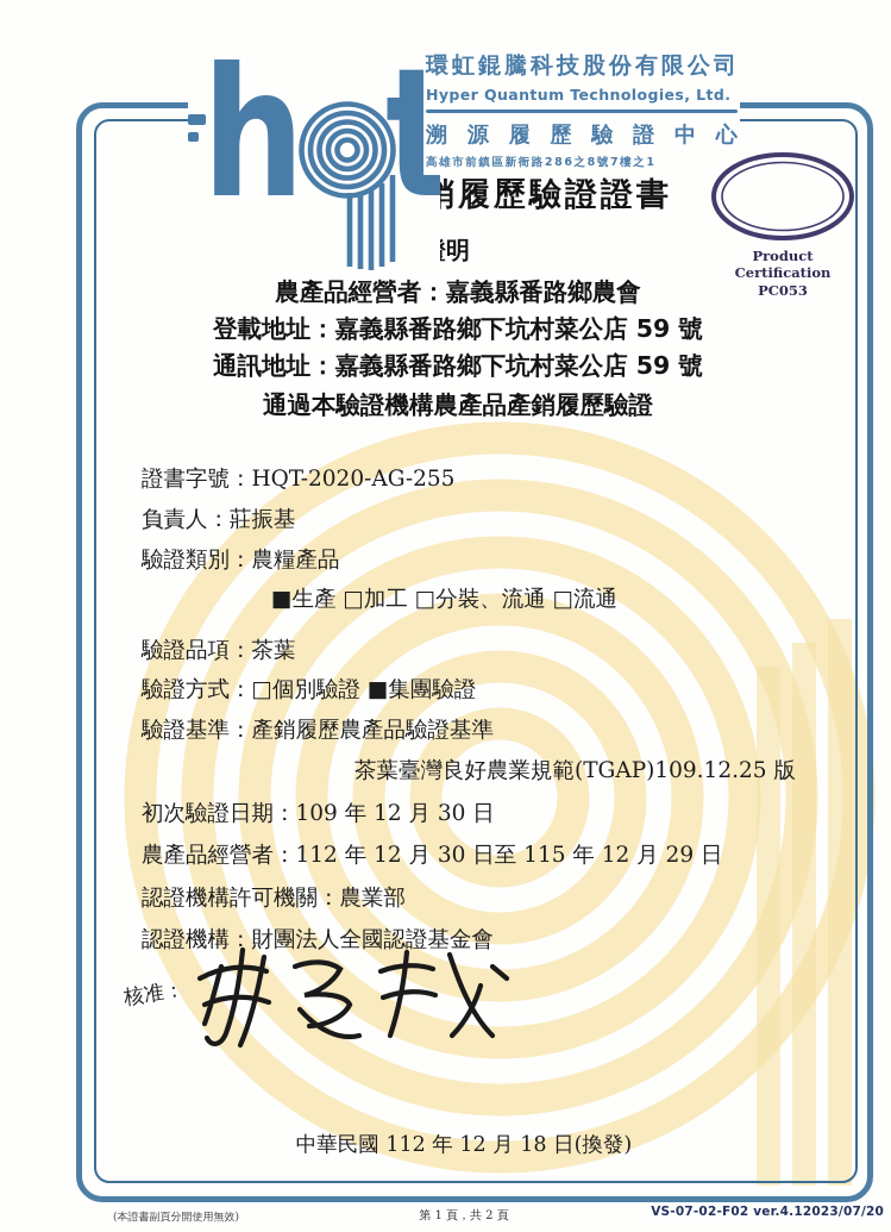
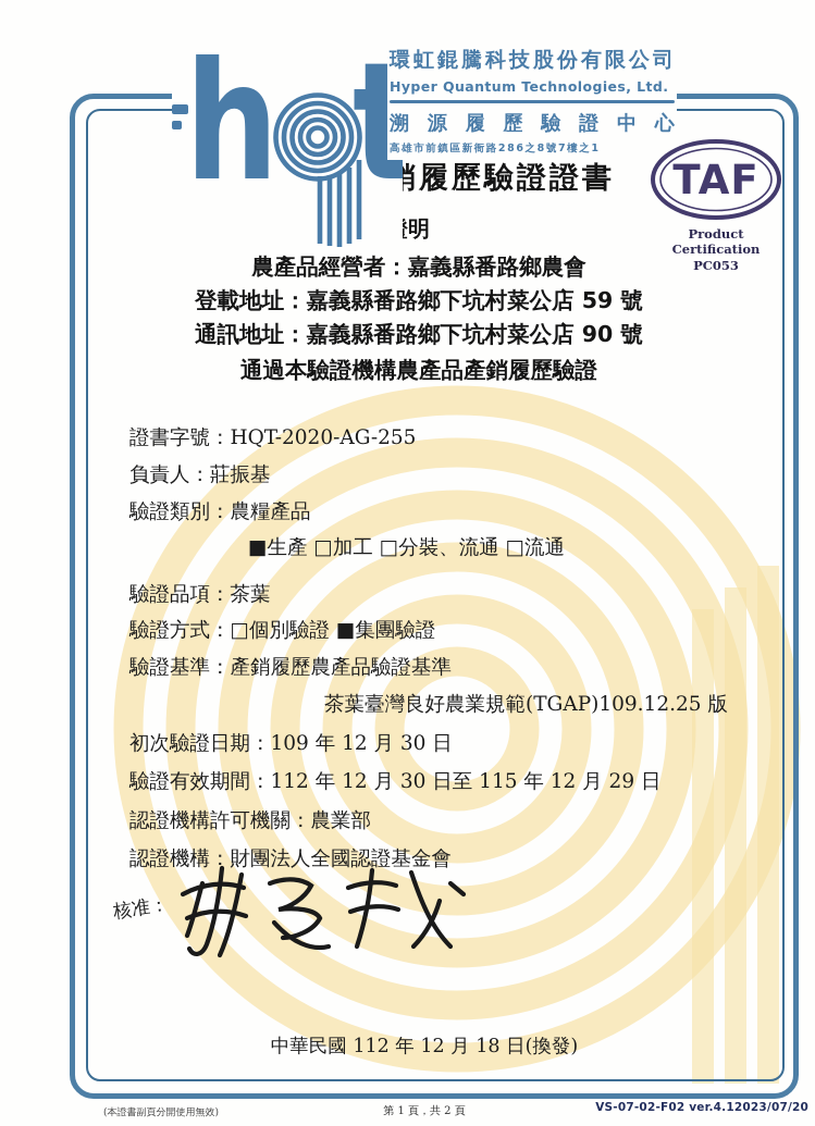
  h
  t
  環虹錕騰科技股份有限公司
  Hyper Quantum Technologies, Ltd.
  溯
  源
  履
  歷
  驗
  證
  中
  心
  高雄市前鎮區新衙路286之8號7樓之1
+ TAF
  Product Certification
  PC053
  農產品經營者：嘉義縣番路鄉農會
  登載地址：嘉義縣番路鄉下坑村菜公店 59 號
- 通訊地址：嘉義縣番路鄉下坑村菜公店 59 號
+ 通訊地址：嘉義縣番路鄉下坑村菜公店 90 號
  通過本驗證機構農產品產銷履歷驗證
  證書字號：HQT-2020-AG-255
  負責人：莊振基
  驗證類別：農糧產品
  ■生產 □加工 □分裝、流通 □流通
  驗證品項：茶葉
  驗證方式：□個別驗證 ■集團驗證
  驗證基準：產銷履歷農產品驗證基準
  茶葉臺灣良好農業規範(TGAP)109.12.25 版
  初次驗證日期：109 年 12 月 30 日
- 農產品經營者：112 年 12 月 30 日至 115 年 12 月 29 日
+ 驗證有效期間：112 年 12 月 30 日至 115 年 12 月 29 日
  認證機構許可機關：農業部
  認證機構：財團法人全國認證基金會
  中華民國 112 年 12 月 18 日(換發)
  (本證書副頁分開使用無效)
  第 1 頁，共 2 頁
  VS-07-02-F02 ver.4.12023/07/20
